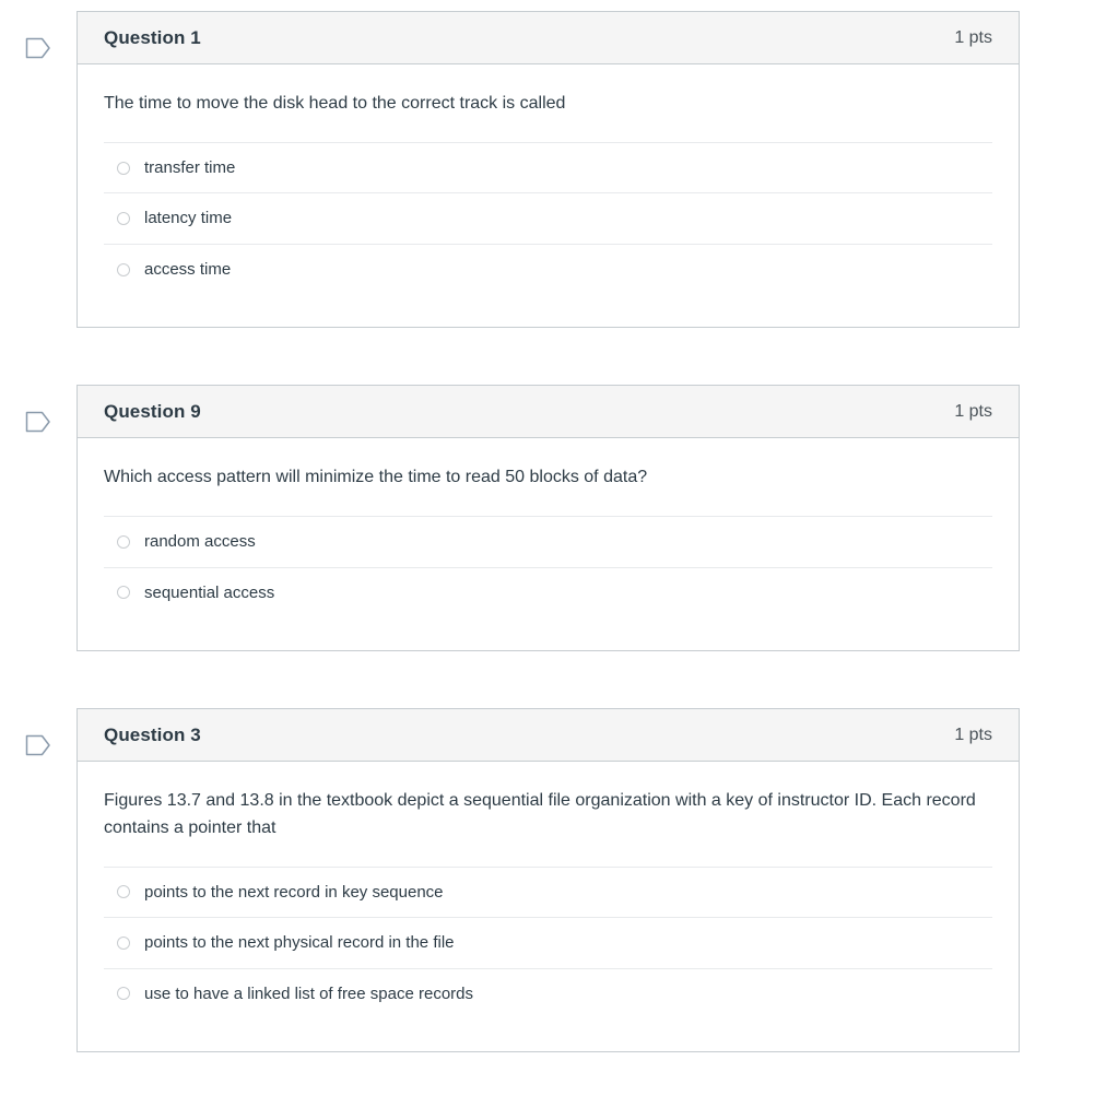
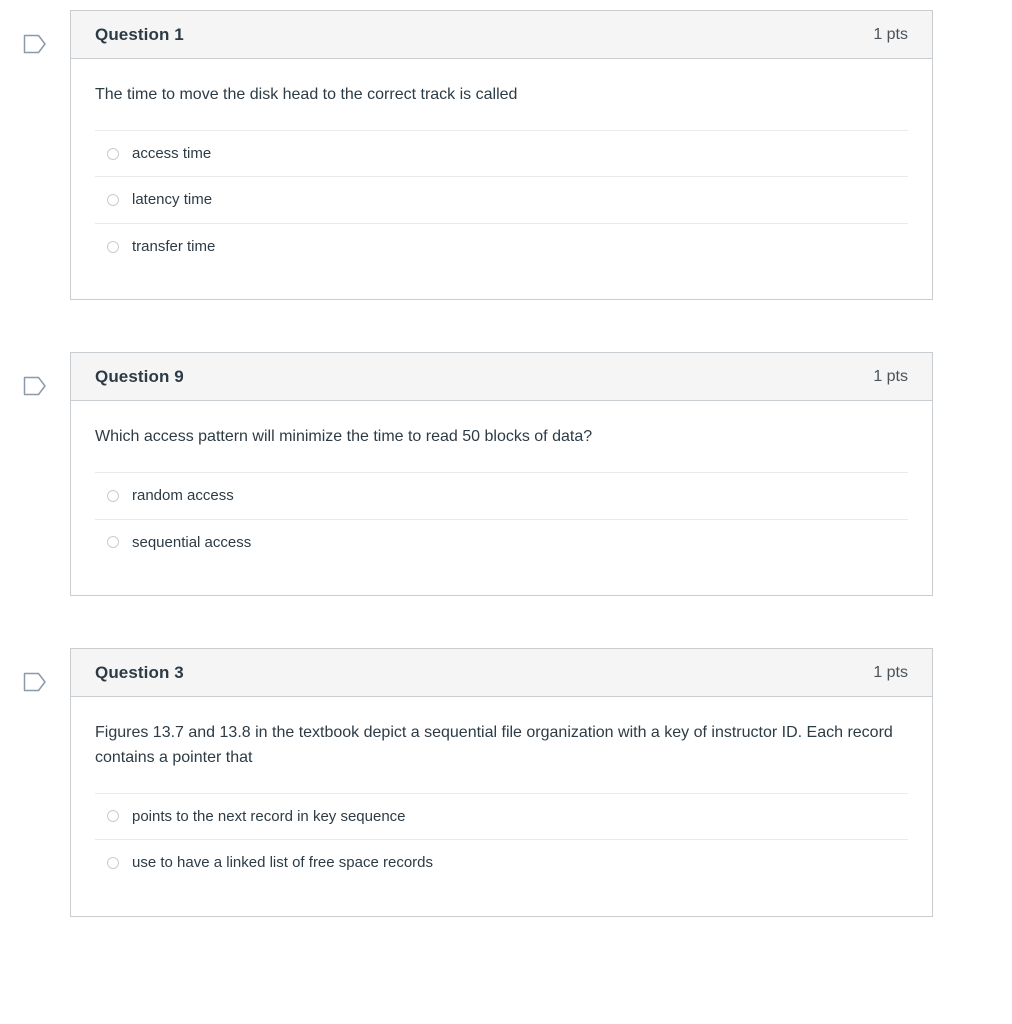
  Question 1
  1 pts
  The time to move the disk head to the correct track is called
- transfer time
+ access time
  latency time
- access time
+ transfer time
  Question 9
  1 pts
  Which access pattern will minimize the time to read 50 blocks of data?
  random access
  sequential access
  Question 3
  1 pts
  Figures 13.7 and 13.8 in the textbook depict a sequential file organization with a key of instructor ID. Each record contains a pointer that
  points to the next record in key sequence
- points to the next physical record in the file
  use to have a linked list of free space records
